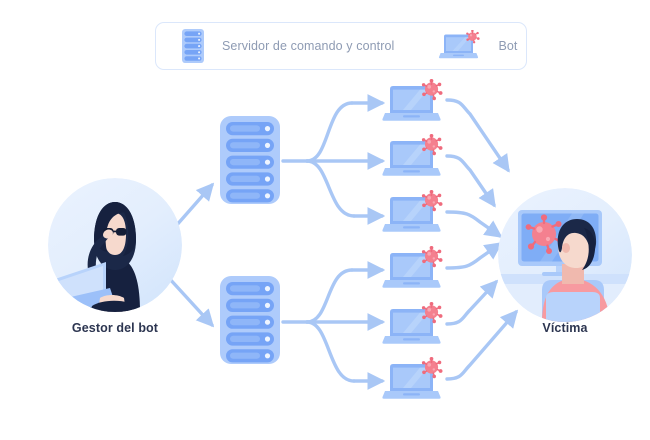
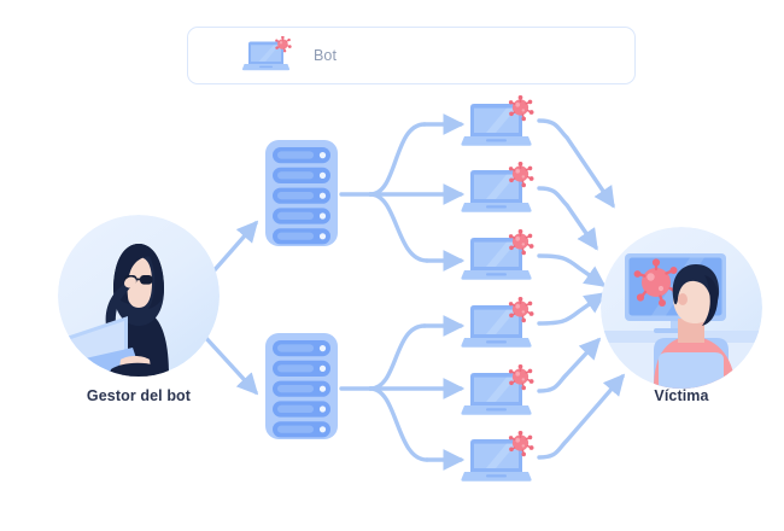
- Servidor de comando y control
  Bot
  Gestor del bot
  Víctima
